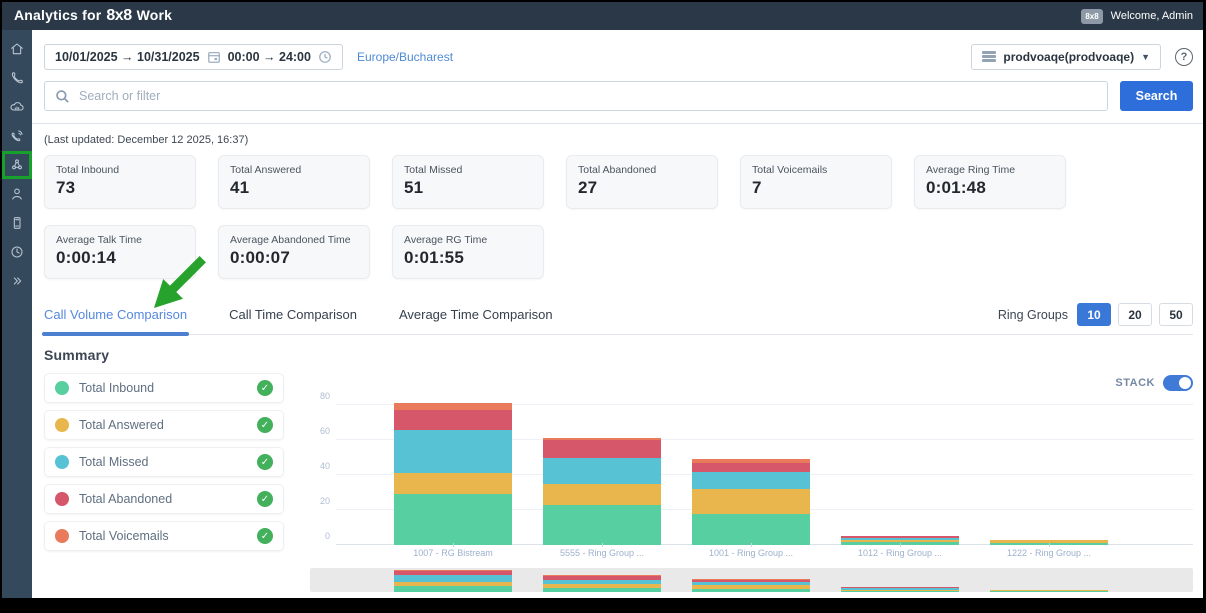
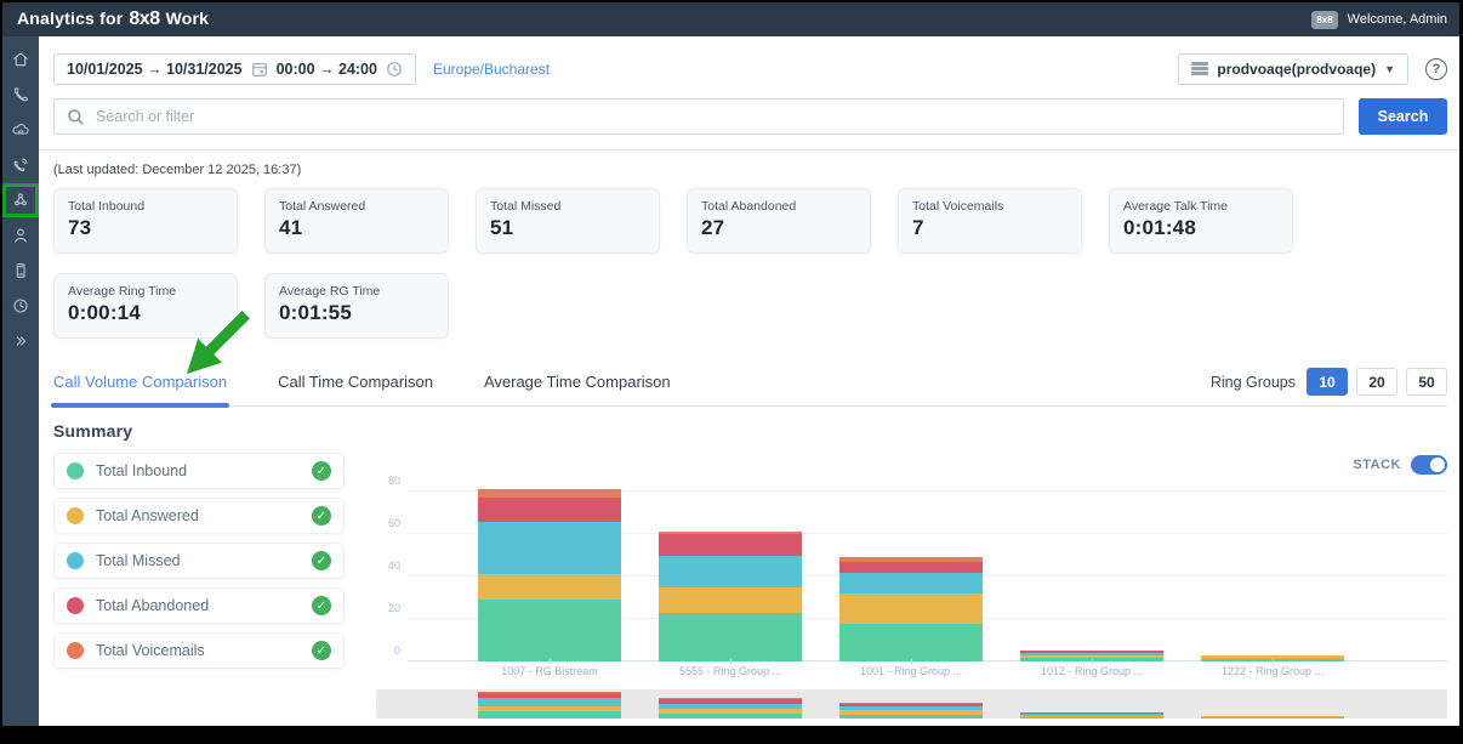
  Analytics for
  8x8
  Work
  8x8
  Welcome, Admin
  10/01/2025 → 10/31/2025
  00:00 → 24:00
  Europe/Bucharest
  prodvoaqe(prodvoaqe)
  ▼
  ?
  Search or filter
  Search
  (Last updated: December 12 2025, 16:37)
  Total Inbound
  73
  Total Answered
  41
  Total Missed
  51
  Total Abandoned
  27
  Total Voicemails
  7
- Average Ring Time
+ Average Talk Time
  0:01:48
- Average Talk Time
+ Average Ring Time
  0:00:14
- Average Abandoned Time
- 0:00:07
  Average RG Time
  0:01:55
  Call Volume Comparison
  Call Time Comparison
  Average Time Comparison
  Ring Groups
  10
  20
  50
  Summary
  Total Inbound
  ✓
  Total Answered
  ✓
  Total Missed
  ✓
  Total Abandoned
  ✓
  Total Voicemails
  ✓
  STACK
  0
  20
  40
  60
  80
  1007 - RG Bistream
  5555 - Ring Group ...
  1001 - Ring Group ...
  1012 - Ring Group ...
  1222 - Ring Group ...
